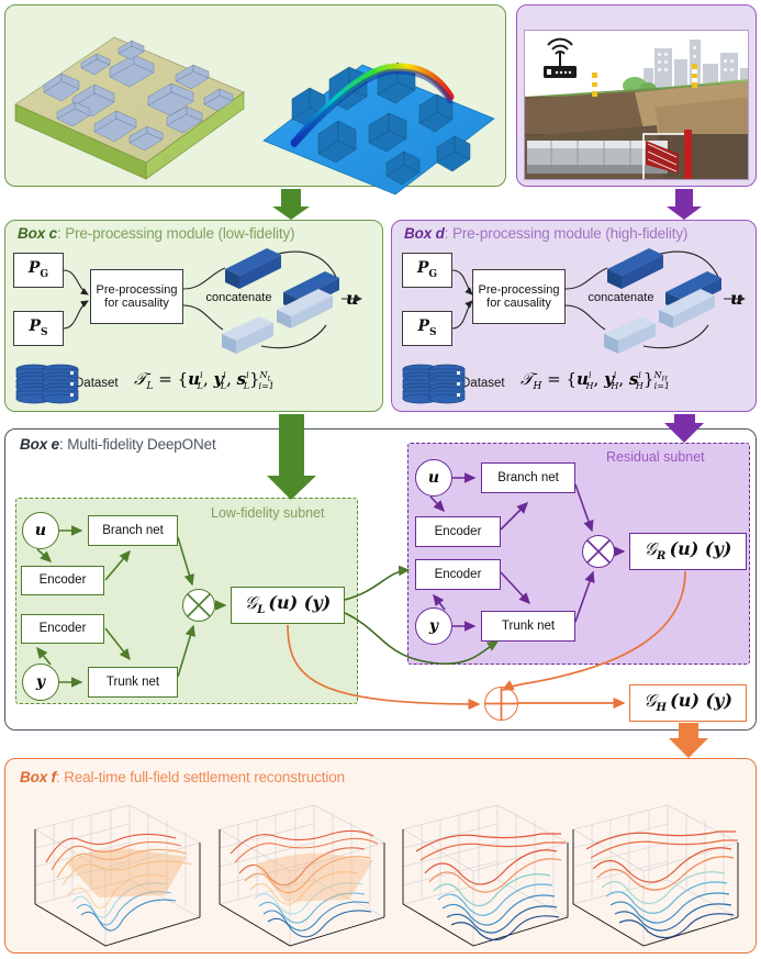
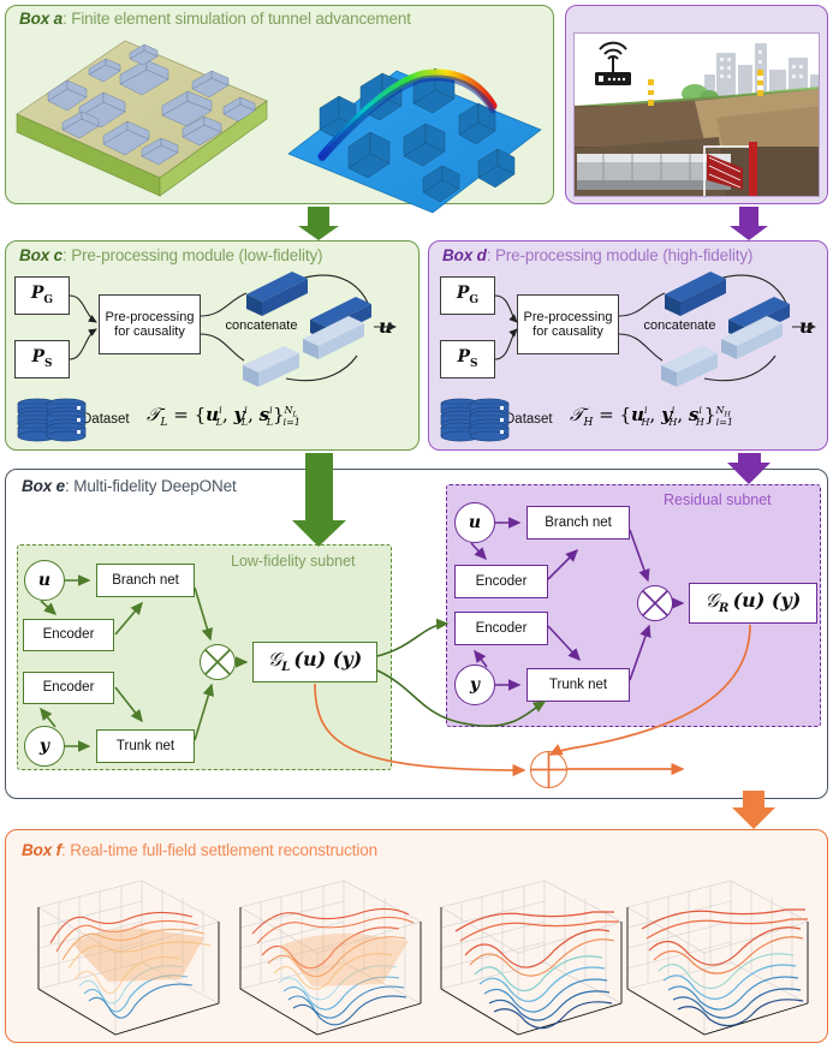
+ Box a: Finite element simulation of tunnel advancement
  Box c: Pre-processing module (low-fidelity)
  PG
  PS
  Pre-processing for causality
  concatenate
  Dataset
  𝒯L = {uiL, yiL, siL}Ni=1
  Box d: Pre-processing module (high-fidelity)
  PG
  PS
  Pre-processing for causality
  concatenate
  Dataset
  𝒯H = {uiH, yiH, siH}Ni=1
  Box e: Multi-fidelity DeepONet
  Low-fidelity subnet
  u
  Branch net
  Encoder
  Encoder
  y
  Trunk net
  𝒢L (u) (y)
  Residual subnet
  u
  Branch net
  Encoder
  Encoder
  y
  Trunk net
  𝒢R (u) (y)
- 𝒢H (u) (y)
  Box f: Real-time full-field settlement reconstruction
